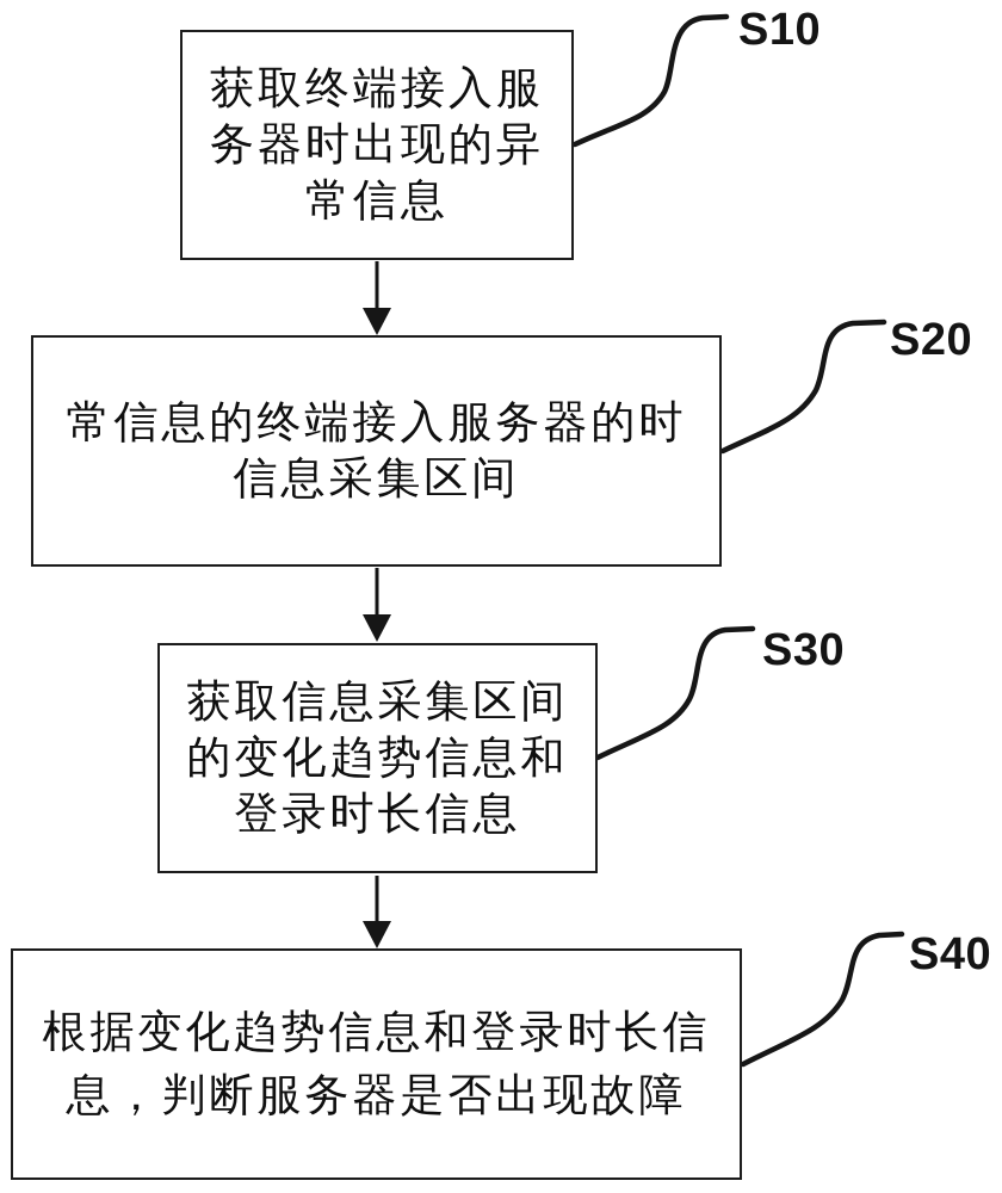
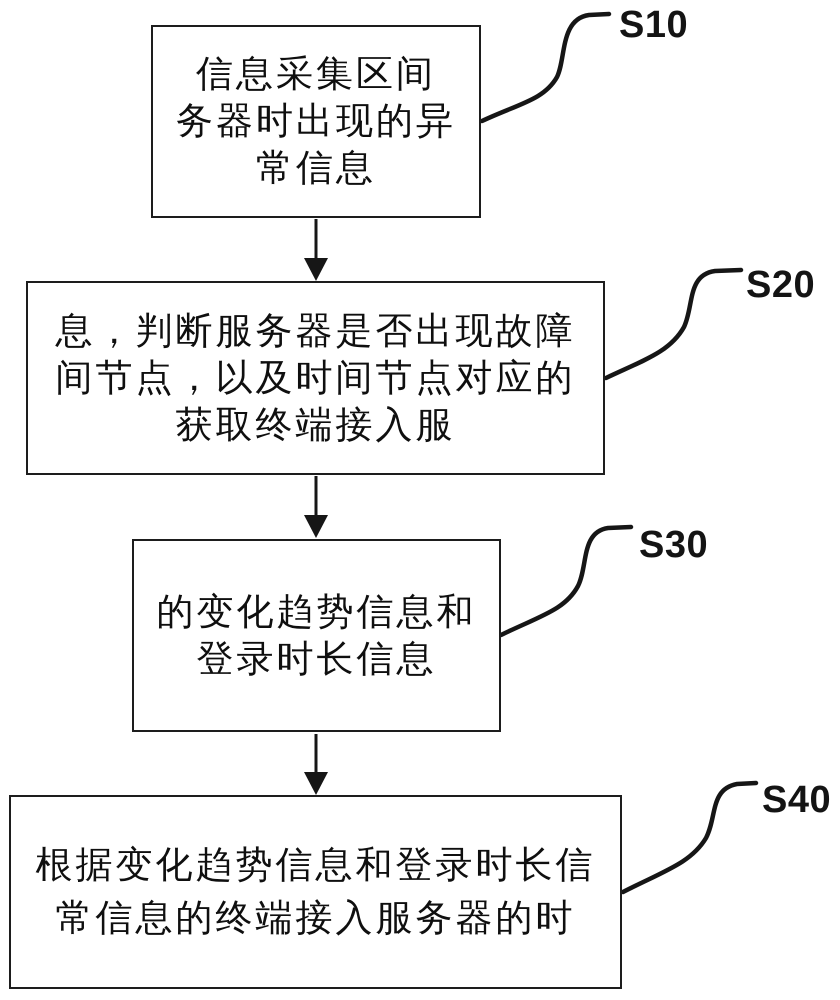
- 获取终端接入服
+ 信息采集区间
  务器时出现的异
  常信息
- 常信息的终端接入服务器的时
+ 息，判断服务器是否出现故障
+ 间节点，以及时间节点对应的
- 信息采集区间
+ 获取终端接入服
- 获取信息采集区间
  的变化趋势信息和
  登录时长信息
  根据变化趋势信息和登录时长信
- 息，判断服务器是否出现故障
+ 常信息的终端接入服务器的时
  S10
  S20
  S30
  S40
